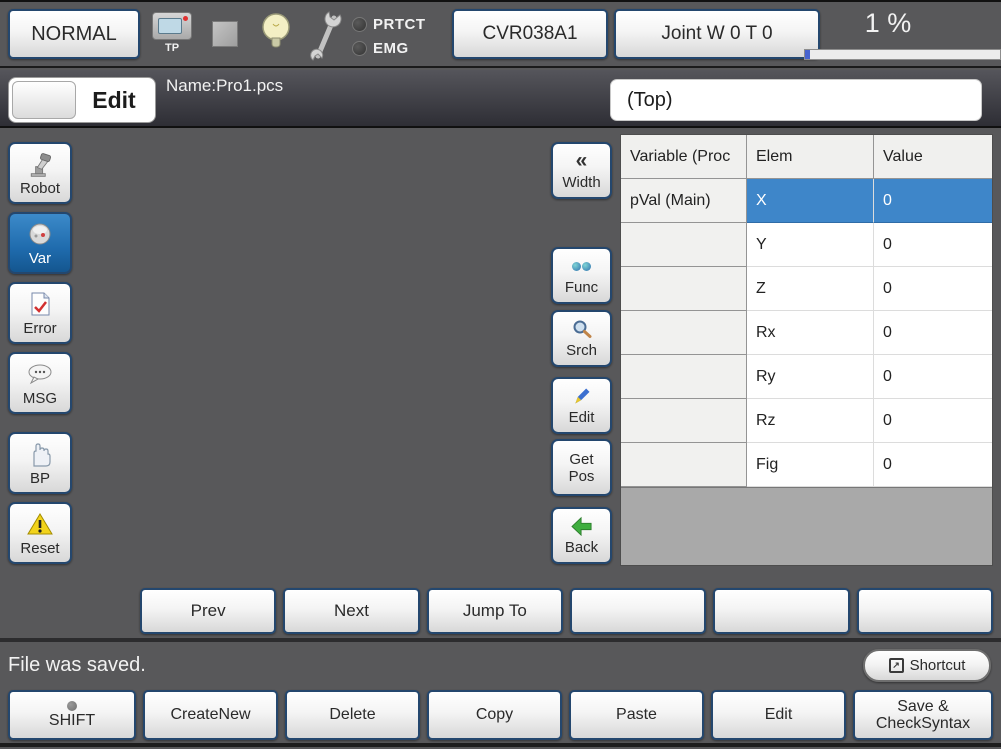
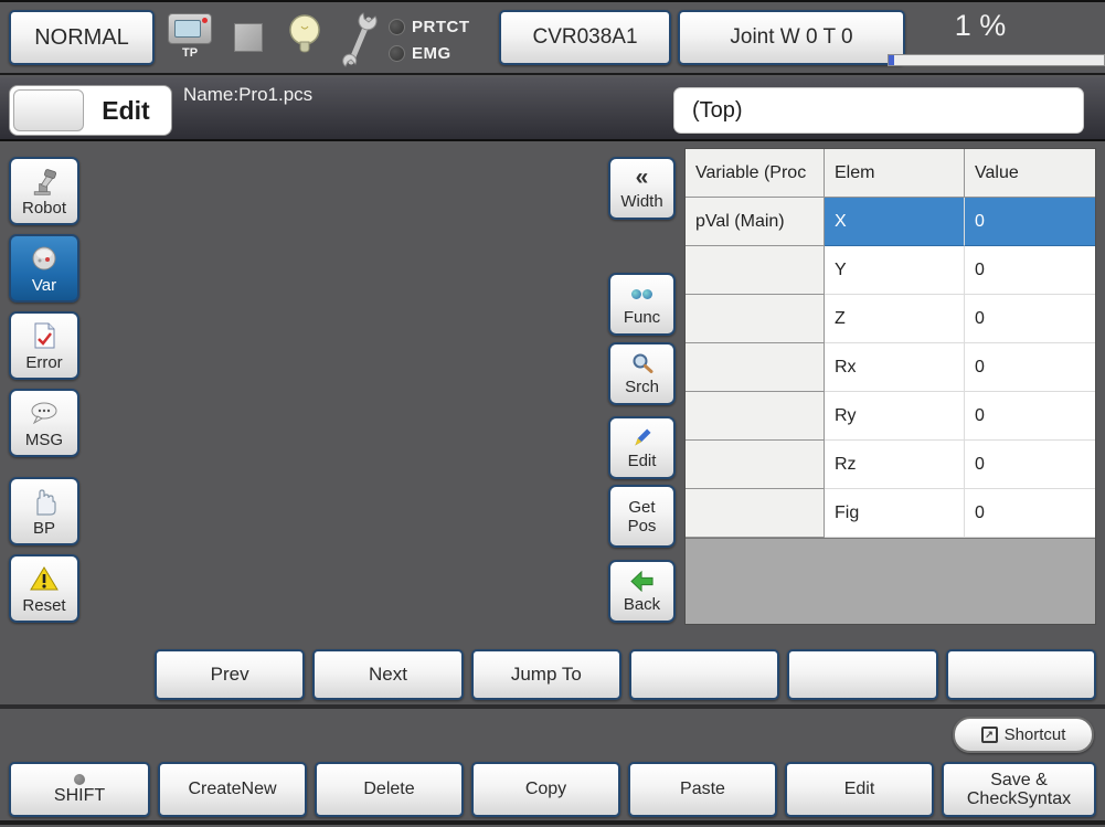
  NORMAL
  TP
  PRTCT
  EMG
  CVR038A1
  Joint W 0 T 0
  1 %
  Edit
  Name:Pro1.pcs
  (Top)
  Robot
  Var
  Error
  MSG
  BP
  Reset
  «
  Width
  Func
  Srch
  Edit
  Get
  Pos
  Back
  Variable (Proc
  Elem
  Value
  pVal (Main)
  X
  0
  Y
  0
  Z
  0
  Rx
  0
  Ry
  0
  Rz
  0
  Fig
  0
  Prev
  Next
  Jump To
- File was saved.
  ↗
  Shortcut
  SHIFT
  CreateNew
  Delete
  Copy
  Paste
  Edit
  Save &
  CheckSyntax
